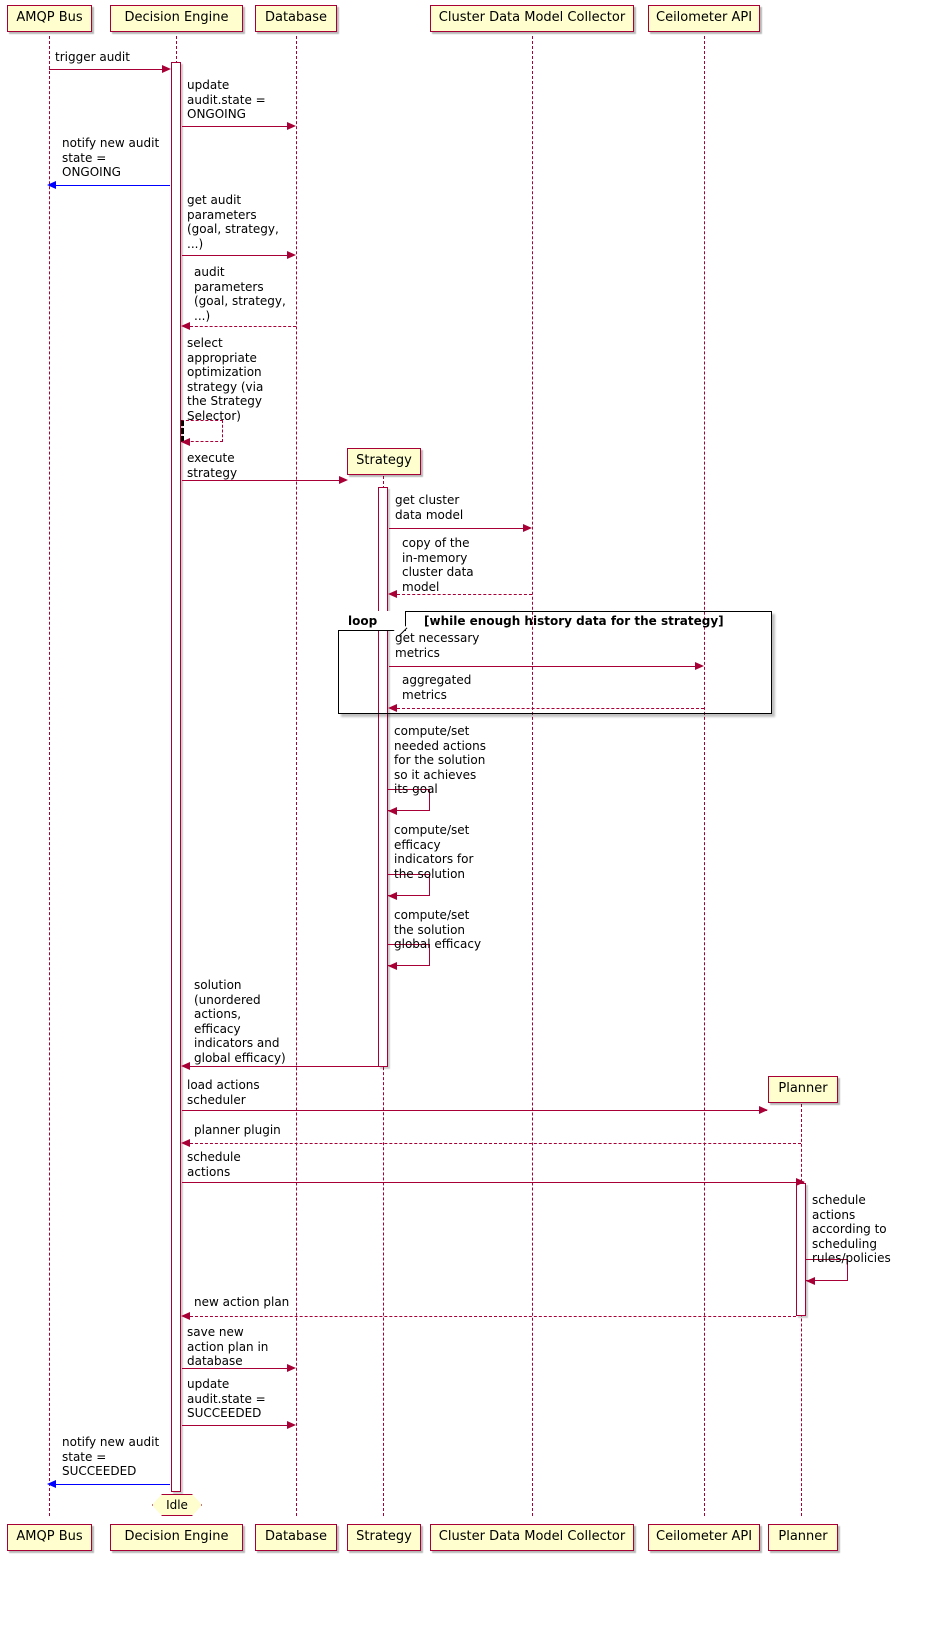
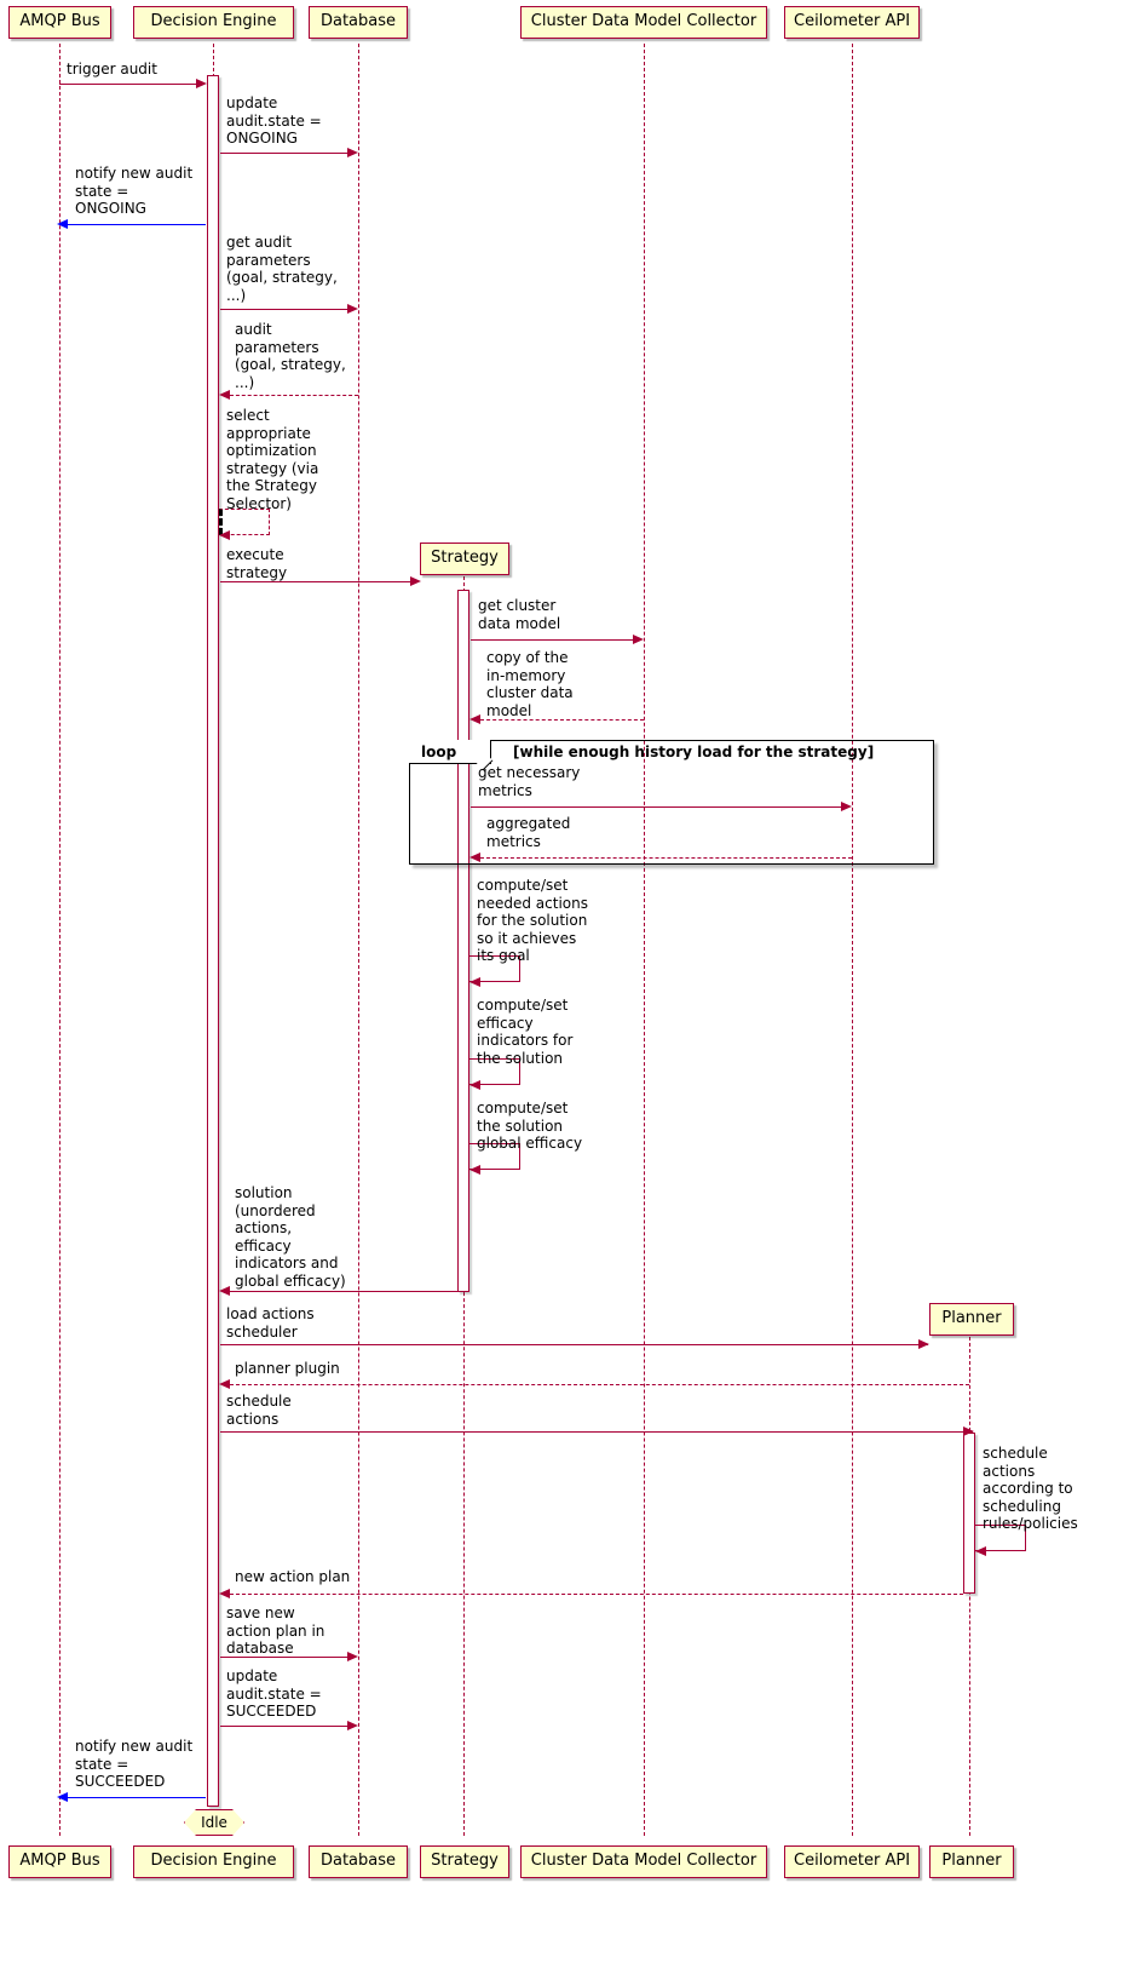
  AMQP Bus
  Decision Engine
  Database
  Cluster Data Model Collector
  Ceilometer API
  Strategy
  Planner
  trigger audit
  update
  audit.state =
  ONGOING
  notify new audit
  state =
  ONGOING
  get audit
  parameters
  (goal, strategy,
  ...)
  audit
  parameters
  (goal, strategy,
  ...)
  select
  appropriate
  optimization
  strategy (via
  the Strategy
  Selector)
  execute
  strategy
  get cluster
  data model
  copy of the
  in-memory
  cluster data
  model
  loop
- [while enough history data for the strategy]
+ [while enough history load for the strategy]
  get necessary
  metrics
  aggregated
  metrics
  compute/set
  needed actions
  for the solution
  so it achieves
  its goal
  compute/set
  efficacy
  indicators for
  the solution
  compute/set
  the solution
  global efficacy
  solution
  (unordered
  actions,
  efficacy
  indicators and
  global efficacy)
  load actions
  scheduler
  planner plugin
  schedule
  actions
  schedule
  actions
  according to
  scheduling
  rules/policies
  new action plan
  save new
  action plan in
  database
  update
  audit.state =
  SUCCEEDED
  notify new audit
  state =
  SUCCEEDED
  Idle
  AMQP Bus
  Decision Engine
  Database
  Strategy
  Cluster Data Model Collector
  Ceilometer API
  Planner
